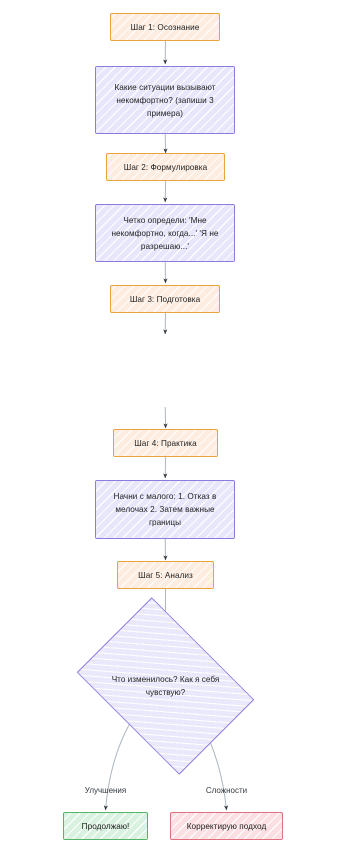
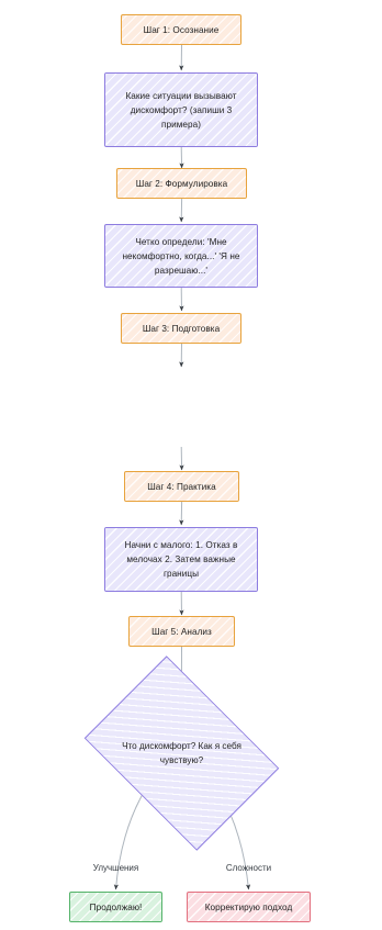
  Шаг 1: Осознание
- Какие ситуации вызывают некомфортно? (запиши 3 примера)
+ Какие ситуации вызывают дискомфорт? (запиши 3 примера)
  Шаг 2: Формулировка
  Четко определи: 'Мне некомфортно, когда...' 'Я не разрешаю...'
  Шаг 3: Подготовка
  Шаг 4: Практика
  Начни с малого: 1. Отказ в мелочах 2. Затем важные границы
  Шаг 5: Анализ
- Что изменилось? Как я себя чувствую?
+ Что дискомфорт? Как я себя чувствую?
  Улучшения
  Сложности
  Продолжаю!
  Корректирую подход
